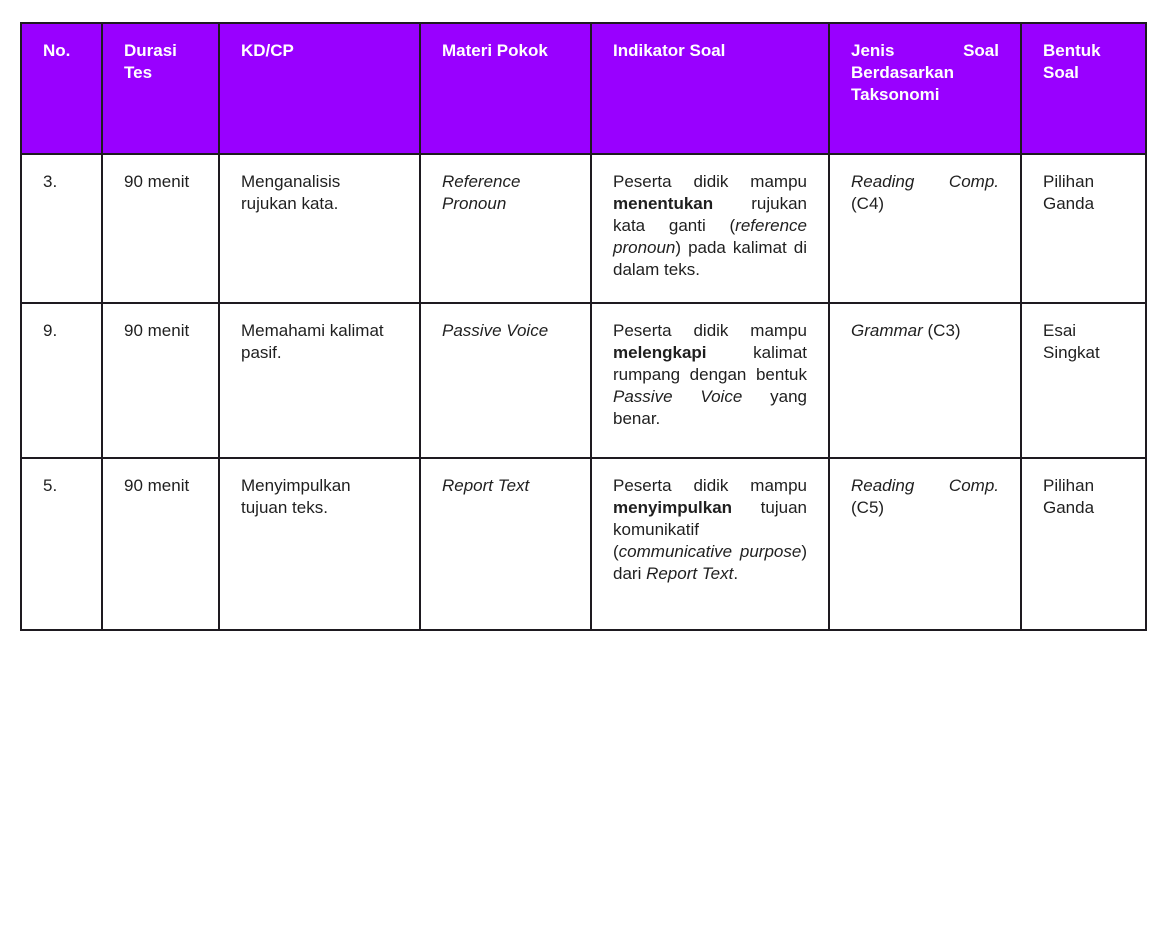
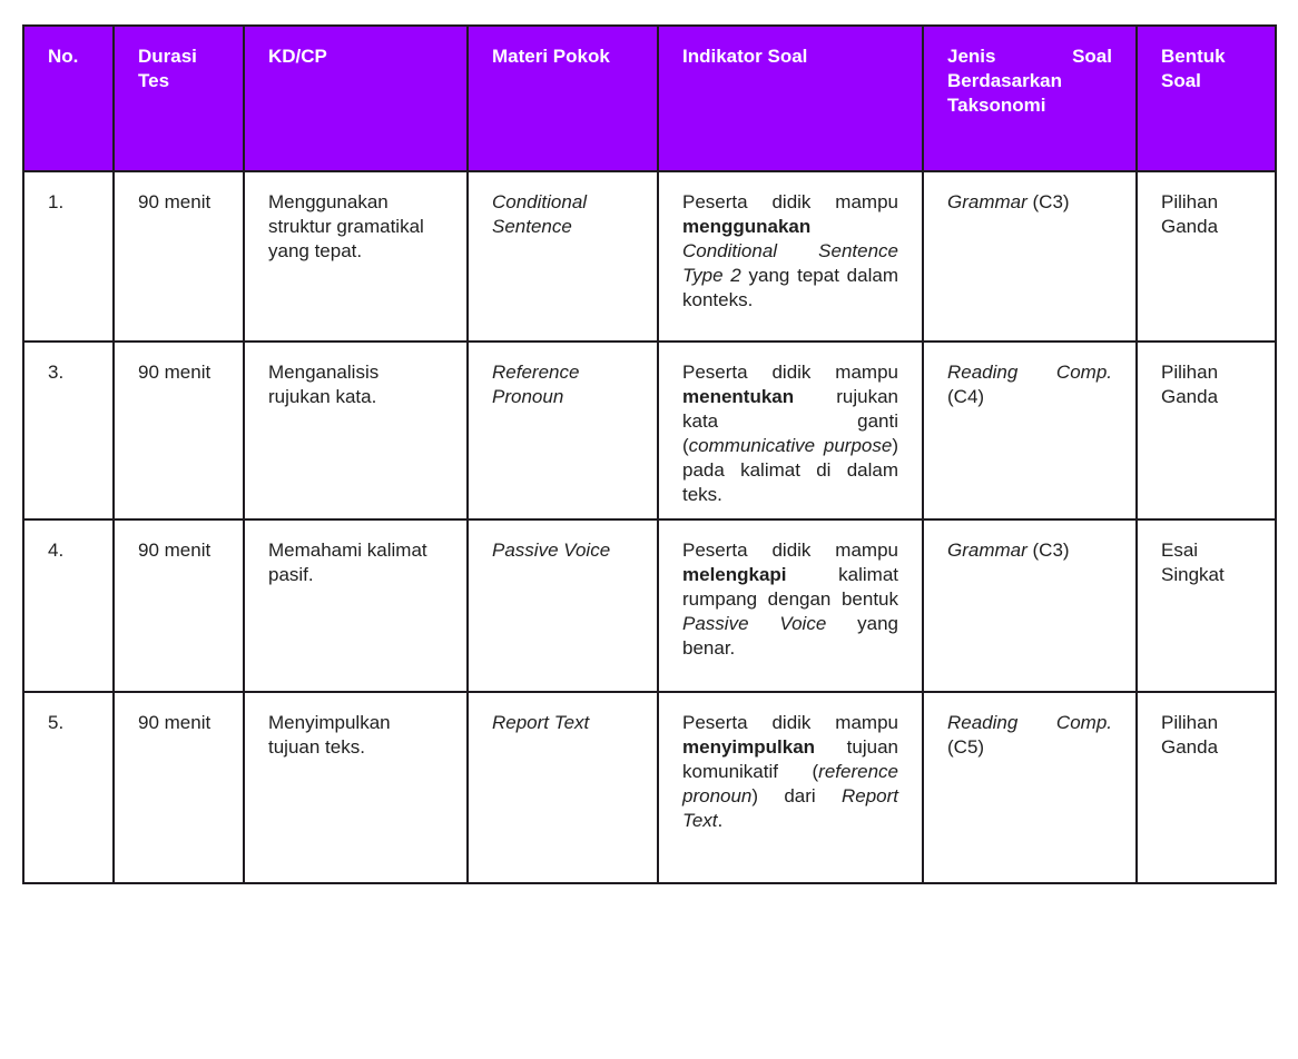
  No.	Durasi Tes	KD/CP	Materi Pokok	Indikator Soal	Jenis Soal Berdasarkan Taksonomi	Bentuk Soal
+ 1.	90 menit	Menggunakan struktur gramatikal yang tepat.	Conditional Sentence	Peserta didik mampu menggunakan Conditional Sentence Type 2 yang tepat dalam konteks.	Grammar (C3)	Pilihan Ganda
- 3.	90 menit	Menganalisis rujukan kata.	Reference Pronoun	Peserta didik mampu menentukan rujukan kata ganti (reference pronoun) pada kalimat di dalam teks.	Reading Comp. (C4)	Pilihan Ganda
+ 3.	90 menit	Menganalisis rujukan kata.	Reference Pronoun	Peserta didik mampu menentukan rujukan kata ganti (communicative purpose) pada kalimat di dalam teks.	Reading Comp. (C4)	Pilihan Ganda
- 9.	90 menit	Memahami kalimat pasif.	Passive Voice	Peserta didik mampu melengkapi kalimat rumpang dengan bentuk Passive Voice yang benar.	Grammar (C3)	Esai Singkat
+ 4.	90 menit	Memahami kalimat pasif.	Passive Voice	Peserta didik mampu melengkapi kalimat rumpang dengan bentuk Passive Voice yang benar.	Grammar (C3)	Esai Singkat
- 5.	90 menit	Menyimpulkan tujuan teks.	Report Text	Peserta didik mampu menyimpulkan tujuan komunikatif (communicative purpose) dari Report Text.	Reading Comp. (C5)	Pilihan Ganda
+ 5.	90 menit	Menyimpulkan tujuan teks.	Report Text	Peserta didik mampu menyimpulkan tujuan komunikatif (reference pronoun) dari Report Text.	Reading Comp. (C5)	Pilihan Ganda
